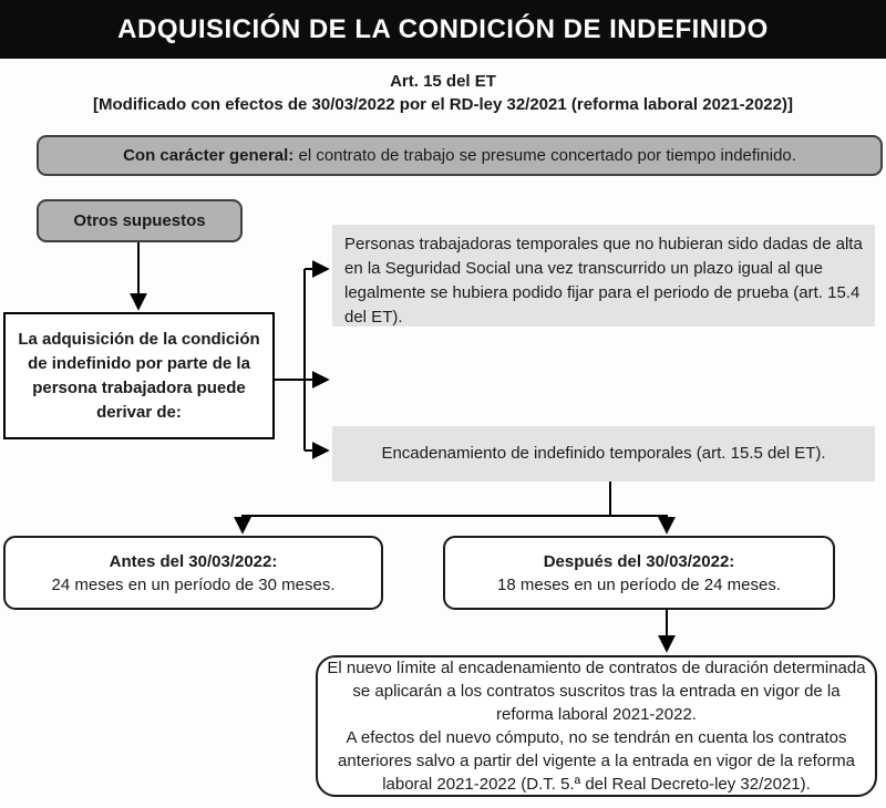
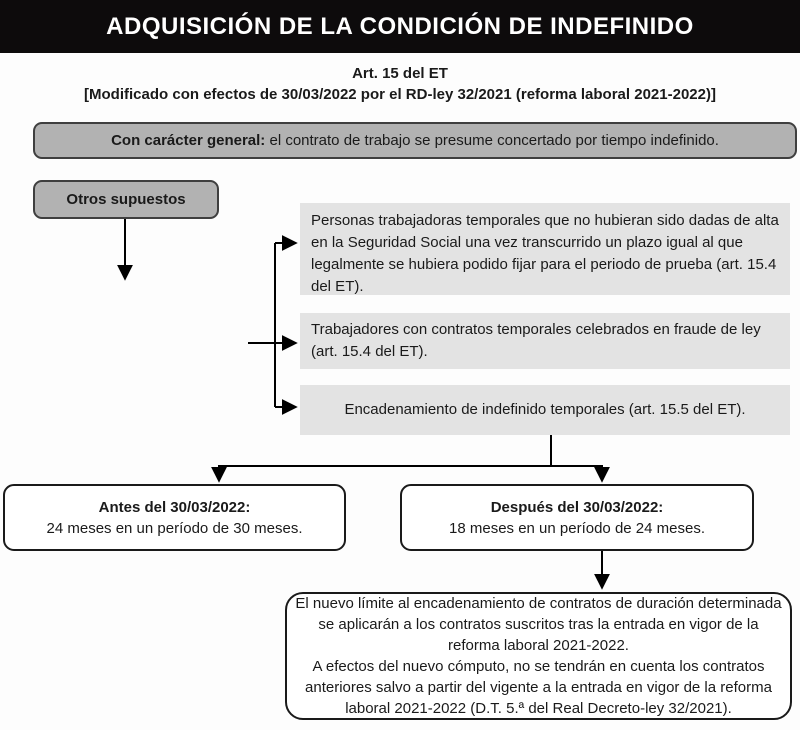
  ADQUISICIÓN DE LA CONDICIÓN DE INDEFINIDO
  Art. 15 del ET
  [Modificado con efectos de 30/03/2022 por el RD-ley 32/2021 (reforma laboral 2021-2022)]
  Con carácter general: el contrato de trabajo se presume concertado por tiempo indefinido.
  Otros supuestos
- La adquisición de la condición de indefinido por parte de la persona trabajadora puede derivar de:
  Personas trabajadoras temporales que no hubieran sido dadas de alta en la Seguridad Social una vez transcurrido un plazo igual al que legalmente se hubiera podido fijar para el periodo de prueba (art. 15.4 del ET).
+ Trabajadores con contratos temporales celebrados en fraude de ley (art. 15.4 del ET).
  Encadenamiento de indefinido temporales (art. 15.5 del ET).
  Antes del 30/03/2022:
  24 meses en un período de 30 meses.
  Después del 30/03/2022:
  18 meses en un período de 24 meses.
  El nuevo límite al encadenamiento de contratos de duración determinada se aplicarán a los contratos suscritos tras la entrada en vigor de la reforma laboral 2021-2022.
  A efectos del nuevo cómputo, no se tendrán en cuenta los contratos anteriores salvo a partir del vigente a la entrada en vigor de la reforma laboral 2021-2022 (D.T. 5.ª del Real Decreto-ley 32/2021).
